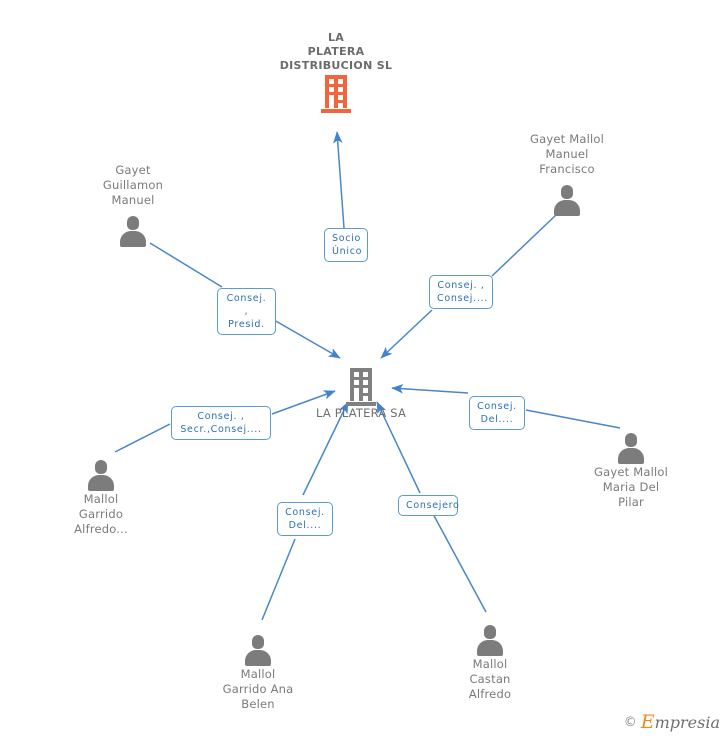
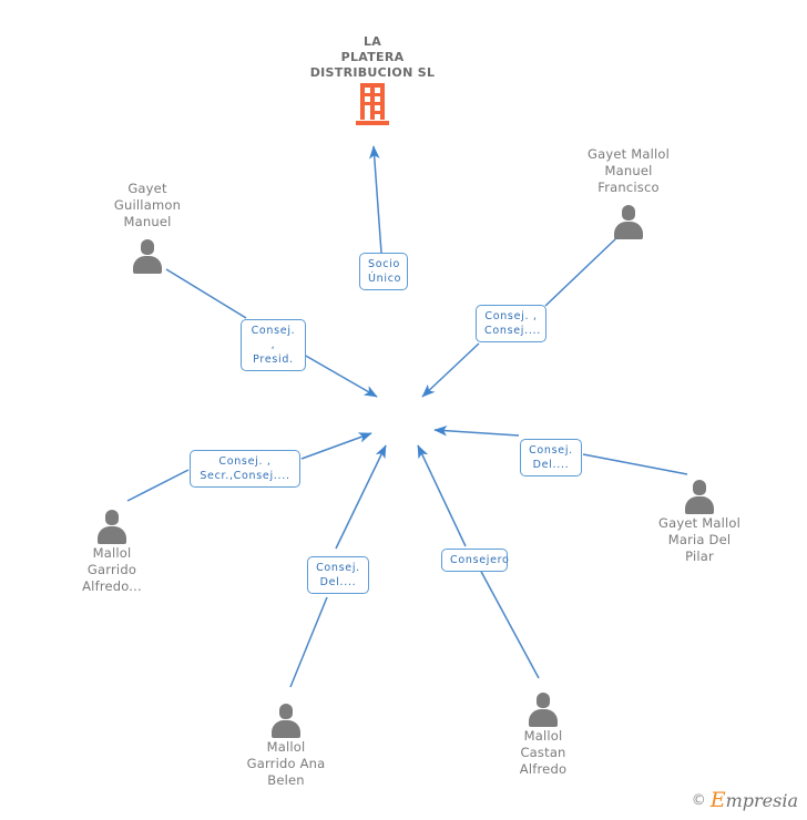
  LA
  PLATERA
  DISTRIBUCION SL
- LA PLATERA SA
  Gayet
  Guillamon
  Manuel
  Gayet Mallol
  Manuel
  Francisco
  Gayet Mallol
  Maria Del
  Pilar
  Mallol
  Garrido
  Alfredo...
  Mallol
  Garrido Ana
  Belen
  Mallol
  Castan
  Alfredo
  Socio
  Único
  Consej. ,
  Presid.
  Consej. ,
  Consej....
  Consej. ,
  Secr.,Consej....
  Consej.
  Del....
  Consej.
  Del....
  Consejero
  ©
  Empresia
